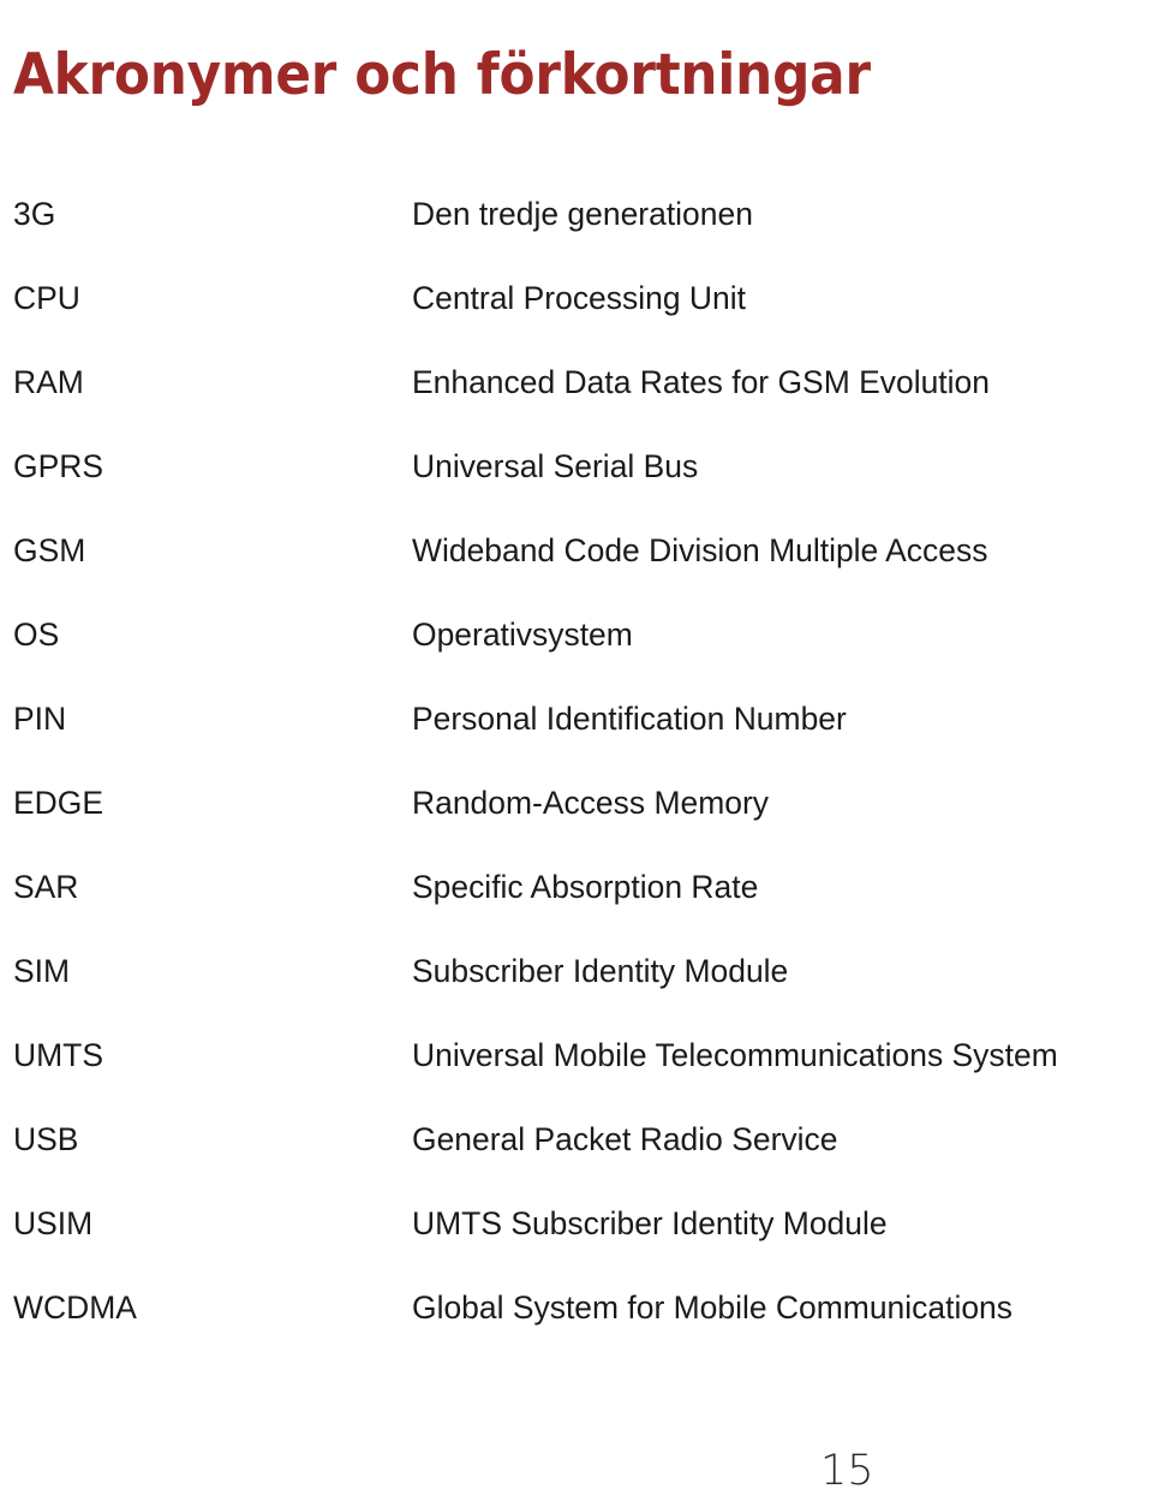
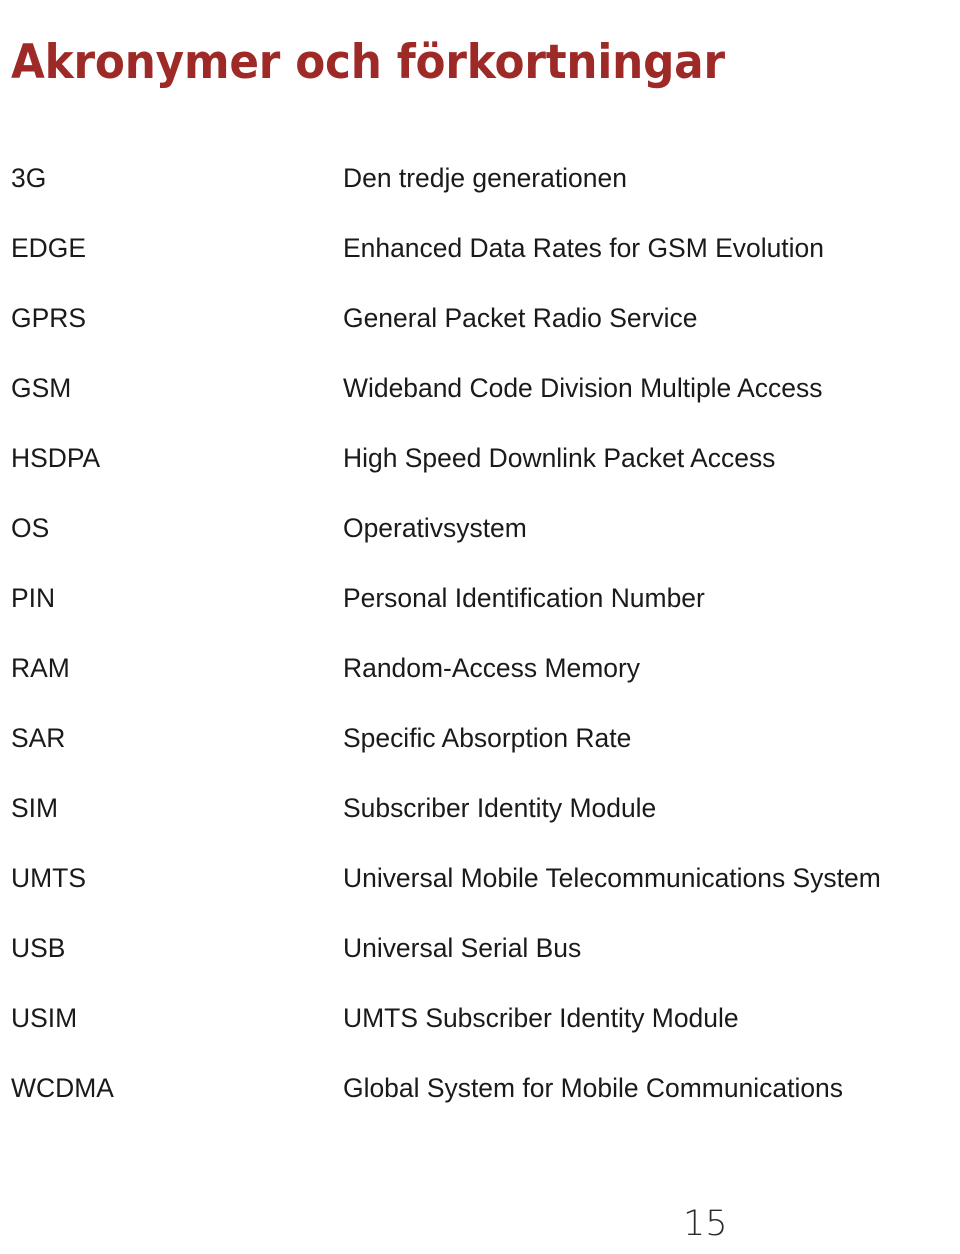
  Akronymer och förkortningar
  3G
  Den tredje generationen
- CPU
- Central Processing Unit
- RAM
+ EDGE
  Enhanced Data Rates for GSM Evolution
  GPRS
- Universal Serial Bus
+ General Packet Radio Service
  GSM
  Wideband Code Division Multiple Access
+ HSDPA
+ High Speed Downlink Packet Access
  OS
  Operativsystem
  PIN
  Personal Identification Number
- EDGE
+ RAM
  Random-Access Memory
  SAR
  Specific Absorption Rate
  SIM
  Subscriber Identity Module
  UMTS
  Universal Mobile Telecommunications System
  USB
- General Packet Radio Service
+ Universal Serial Bus
  USIM
  UMTS Subscriber Identity Module
  WCDMA
  Global System for Mobile Communications
  15
